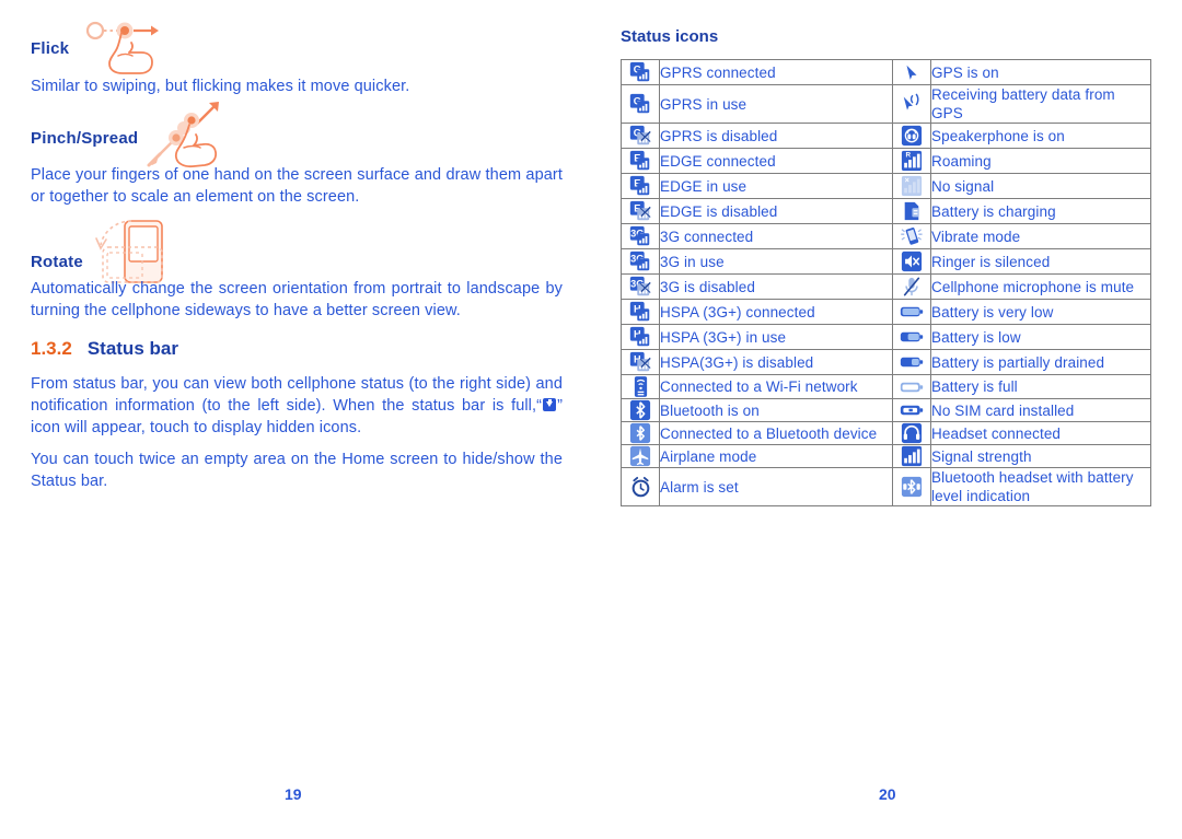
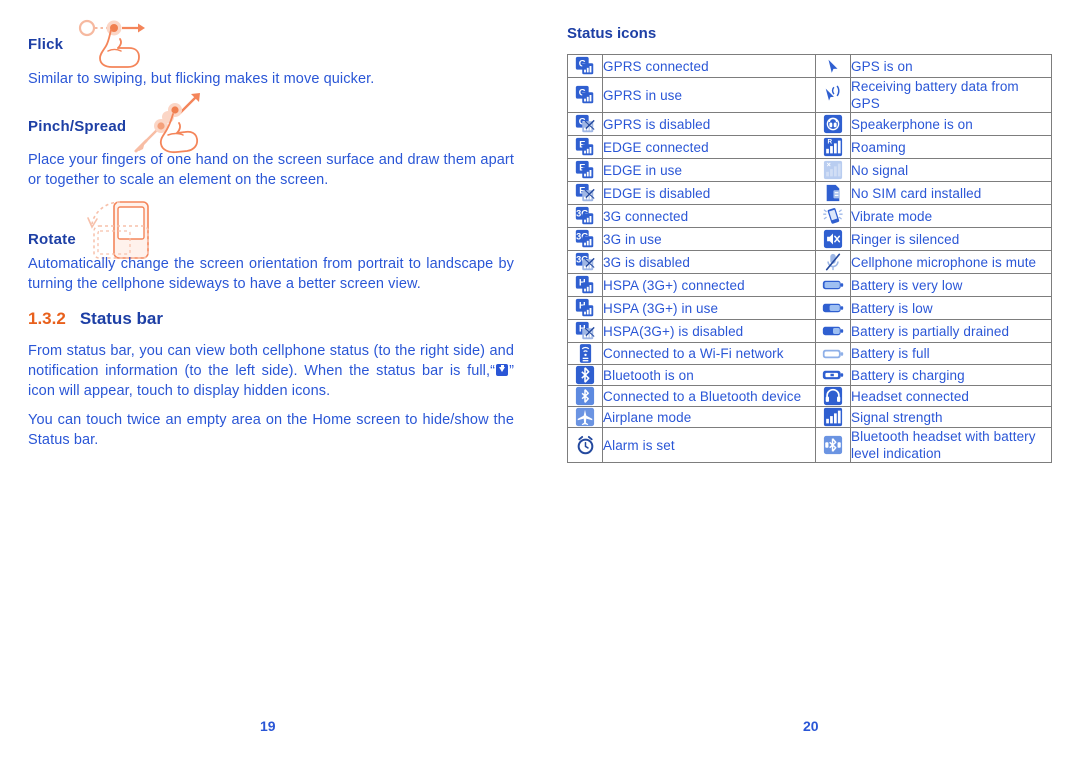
  Flick
  Similar to swiping, but flicking makes it move quicker.
  Pinch/Spread
  Place your fingers of one hand on the screen surface and draw them apart or together to scale an element on the screen.
  Rotate
  Automatically change the screen orientation from portrait to landscape by turning the cellphone sideways to have a better screen view.
  1.3.2 Status bar
  From status bar, you can view both cellphone status (to the right side) and notification information (to the left side). When the status bar is full,“ ” icon will appear, touch to display hidden icons.
  You can touch twice an empty area on the Home screen to hide/show the Status bar.
  19
  Status icons
  G	GPRS connected		GPS is on
  G	GPRS in use		Receiving battery data from GPS
  G	GPRS is disabled		Speakerphone is on
  E	EDGE connected		Roaming
  E	EDGE in use	×	No signal
- E	EDGE is disabled		Battery is charging
+ E	EDGE is disabled		No SIM card installed
  3	3G connected		Vibrate mode
  3	3G in use		Ringer is silenced
  3	3G is disabled		Cellphone microphone is mute
  H	HSPA (3G+) connected		Battery is very low
  H	HSPA (3G+) in use		Battery is low
  H	HSPA(3G+) is disabled		Battery is partially drained
  	Connected to a Wi-Fi network		Battery is full
- 	Bluetooth is on		No SIM card installed
+ 	Bluetooth is on		Battery is charging
  	Connected to a Bluetooth device		Headset connected
  	Airplane mode		Signal strength
  	Alarm is set		Bluetooth headset with battery level indication
  20
